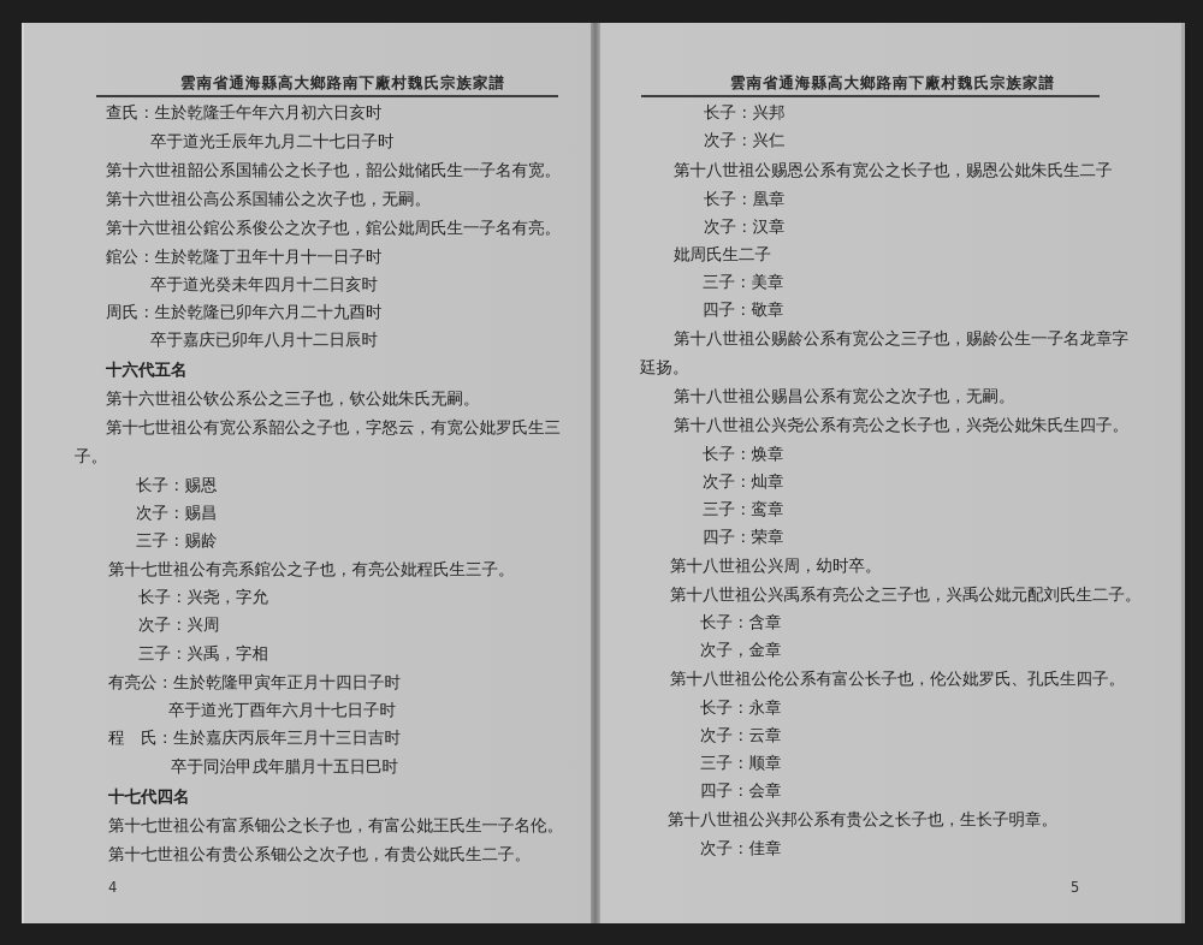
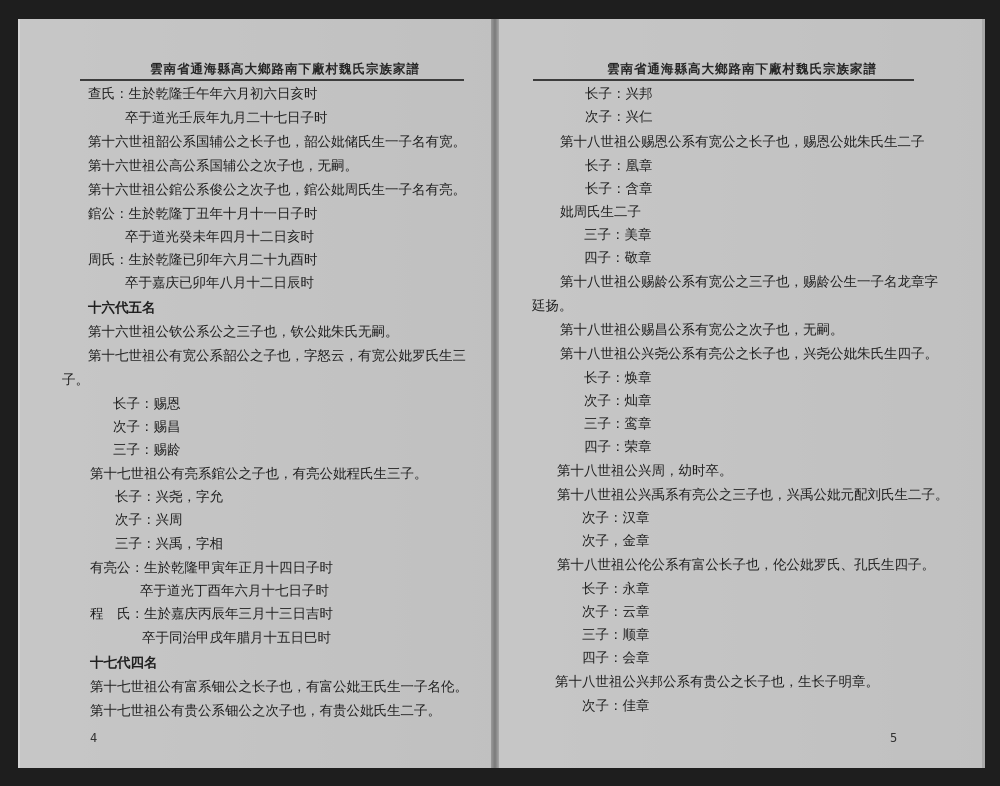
  雲南省通海縣高大鄉路南下廠村魏氏宗族家譜
  查氏：生於乾隆壬午年六月初六日亥时
  卒于道光壬辰年九月二十七日子时
  第十六世祖韶公系国辅公之长子也，韶公妣储氏生一子名有宽。
  第十六世祖公高公系国辅公之次子也，无嗣。
  第十六世祖公錧公系俊公之次子也，錧公妣周氏生一子名有亮。
  錧公：生於乾隆丁丑年十月十一日子时
  卒于道光癸未年四月十二日亥时
  周氏：生於乾隆已卯年六月二十九酉时
  卒于嘉庆已卯年八月十二日辰时
  十六代五名
  第十六世祖公钦公系公之三子也，钦公妣朱氏无嗣。
  第十七世祖公有宽公系韶公之子也，字怒云，有宽公妣罗氏生三
  子。
  长子：赐恩
  次子：赐昌
  三子：赐龄
  第十七世祖公有亮系錧公之子也，有亮公妣程氏生三子。
  长子：兴尧，字允
  次子：兴周
  三子：兴禹，字相
  有亮公：生於乾隆甲寅年正月十四日子时
  卒于道光丁酉年六月十七日子时
  程 氏：生於嘉庆丙辰年三月十三日吉时
  卒于同治甲戌年腊月十五日巳时
  十七代四名
  第十七世祖公有富系钿公之长子也，有富公妣王氏生一子名伦。
  第十七世祖公有贵公系钿公之次子也，有贵公妣氏生二子。
  4
  雲南省通海縣高大鄉路南下廠村魏氏宗族家譜
  长子：兴邦
  次子：兴仁
  第十八世祖公赐恩公系有宽公之长子也，赐恩公妣朱氏生二子
  长子：凰章
- 次子：汉章
+ 长子：含章
  妣周氏生二子
  三子：美章
  四子：敬章
  第十八世祖公赐龄公系有宽公之三子也，赐龄公生一子名龙章字
  廷扬。
  第十八世祖公赐昌公系有宽公之次子也，无嗣。
  第十八世祖公兴尧公系有亮公之长子也，兴尧公妣朱氏生四子。
  长子：焕章
  次子：灿章
  三子：鸾章
  四子：荣章
  第十八世祖公兴周，幼时卒。
  第十八世祖公兴禹系有亮公之三子也，兴禹公妣元配刘氏生二子。
- 长子：含章
+ 次子：汉章
  次子，金章
  第十八世祖公伦公系有富公长子也，伦公妣罗氏、孔氏生四子。
  长子：永章
  次子：云章
  三子：顺章
  四子：会章
  第十八世祖公兴邦公系有贵公之长子也，生长子明章。
  次子：佳章
  5
